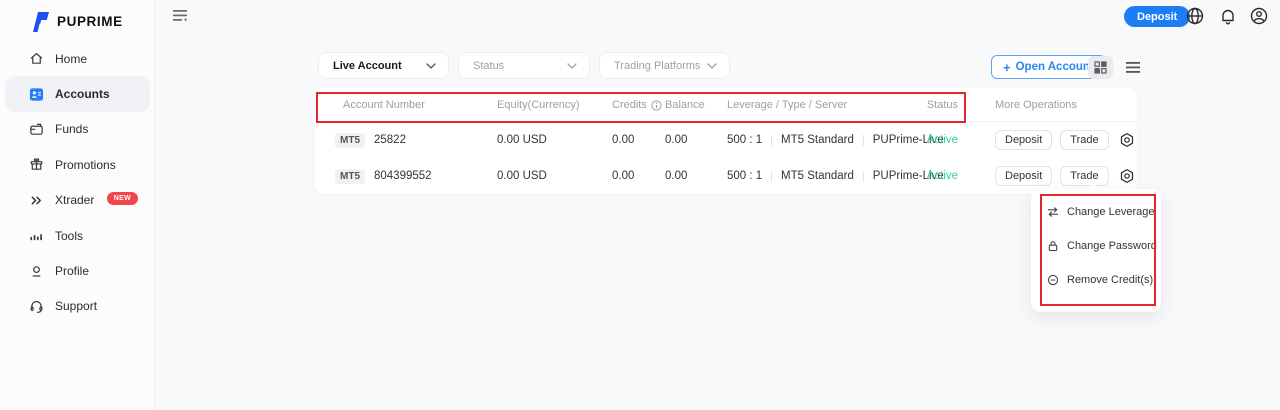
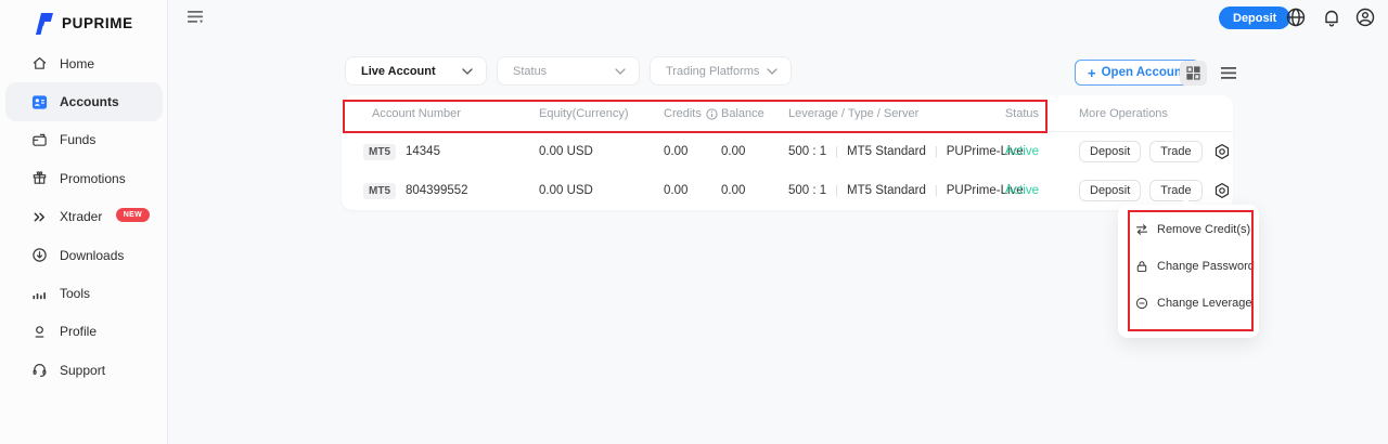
  PUPRIME
  Home
  Accounts
  Funds
  Promotions
  Xtrader
+ Downloads
  Tools
  Profile
  Support
  Deposit
  Live Account
  Status
  Trading Platforms
  +
  Open Accoun
  Account Number
  Equity(Currency)
  Credits
  Balance
  Leverage / Type / Server
  Status
  More Operations
  MT5
- 25822
+ 14345
  0.00 USD
  0.00
  0.00
  500 : 1
  |
  MT5 Standard
  |
  PUPrime-Live
  Active
  Deposit
  Trade
  MT5
  804399552
  0.00 USD
  0.00
  0.00
  500 : 1
  |
  MT5 Standard
  |
  PUPrime-Live
  Active
  Deposit
  Trade
- Change Leverage
+ Remove Credit(s)
  Change Password
- Remove Credit(s)
+ Change Leverage
